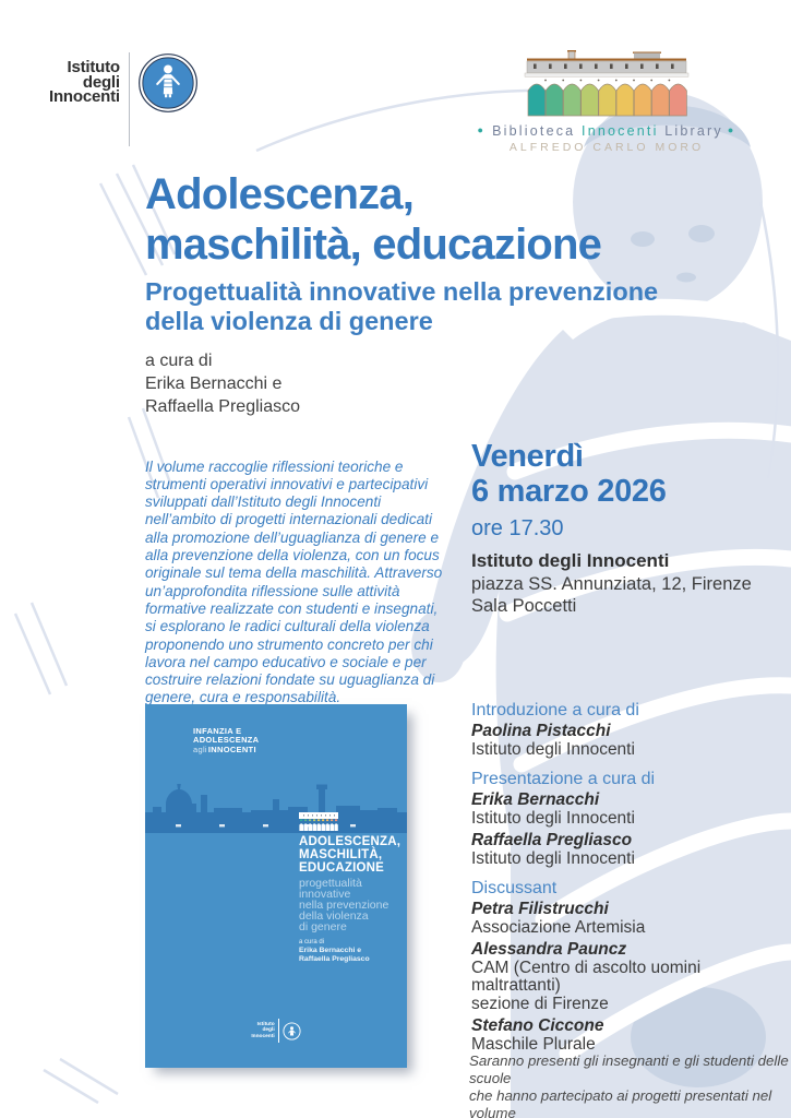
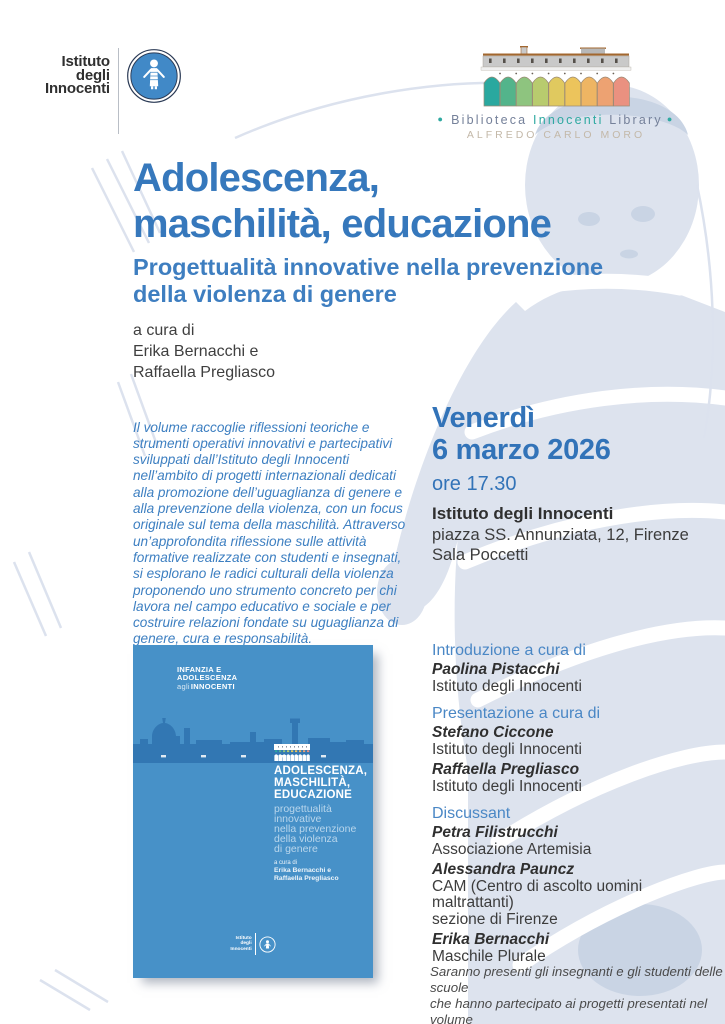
  Istituto
  degli
  Innocenti
  ● Biblioteca Innocenti Library ●
  ALFREDO CARLO MORO
  Adolescenza,
  maschilità, educazione
  Progettualità innovative nella prevenzione
  della violenza di genere
  a cura di
  Erika Bernacchi e
  Raffaella Pregliasco
  Il volume raccoglie riflessioni teoriche e
  strumenti operativi innovativi e partecipativi
  sviluppati dall’Istituto degli Innocenti
  nell’ambito di progetti internazionali dedicati
  alla promozione dell’uguaglianza di genere e
  alla prevenzione della violenza, con un focus
  originale sul tema della maschilità. Attraverso
  un’approfondita riflessione sulle attività
  formative realizzate con studenti e insegnati,
  si esplorano le radici culturali della violenza
  proponendo uno strumento concreto per chi
  lavora nel campo educativo e sociale e per
  costruire relazioni fondate su uguaglianza di
  genere, cura e responsabilità.
  Venerdì
  6 marzo 2026
  ore 17.30
  Istituto degli Innocenti
  piazza SS. Annunziata, 12, Firenze
  Sala Poccetti
  Introduzione a cura di
  Paolina Pistacchi
  Istituto degli Innocenti
  Presentazione a cura di
- Erika Bernacchi
+ Stefano Ciccone
  Istituto degli Innocenti
  Raffaella Pregliasco
  Istituto degli Innocenti
  Discussant
  Petra Filistrucchi
  Associazione Artemisia
  Alessandra Pauncz
  CAM (Centro di ascolto uomini maltrattanti)
  sezione di Firenze
- Stefano Ciccone
+ Erika Bernacchi
  Maschile Plurale
  Saranno presenti gli insegnanti e gli studenti delle scuole
  che hanno partecipato ai progetti presentati nel volume
  INFANZIA E
  ADOLESCENZA
  agliINNOCENTI
  ADOLESCENZA,
  MASCHILITÀ,
  EDUCAZIONE
  progettualità
  innovative
  nella prevenzione
  della violenza
  di genere
